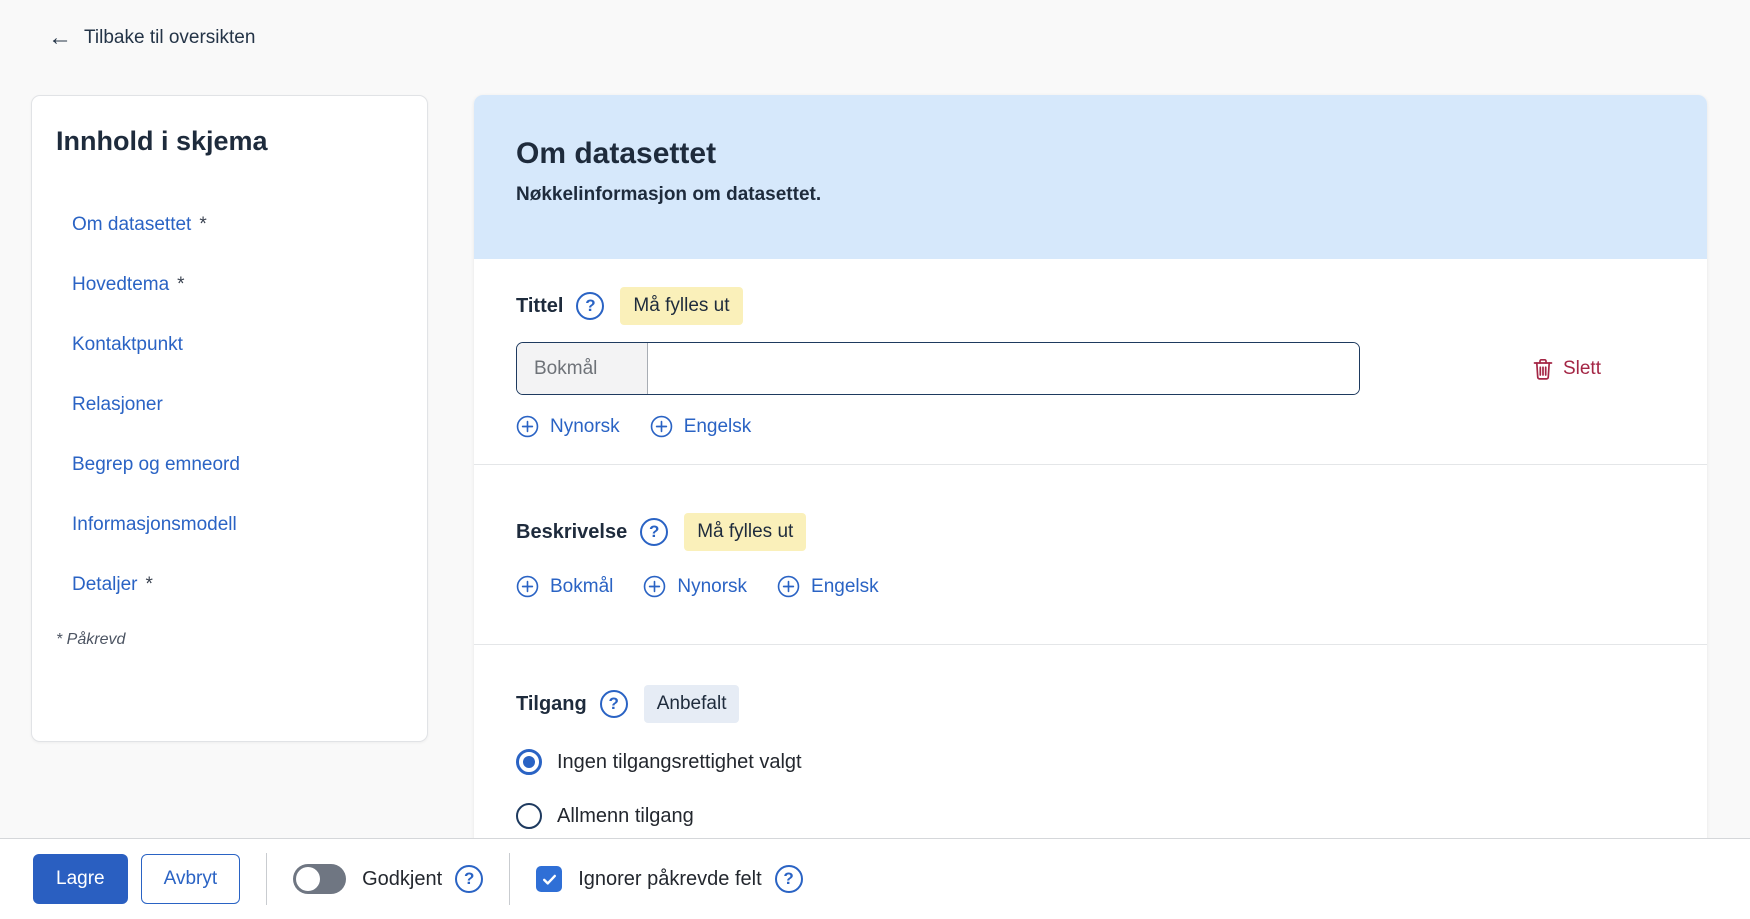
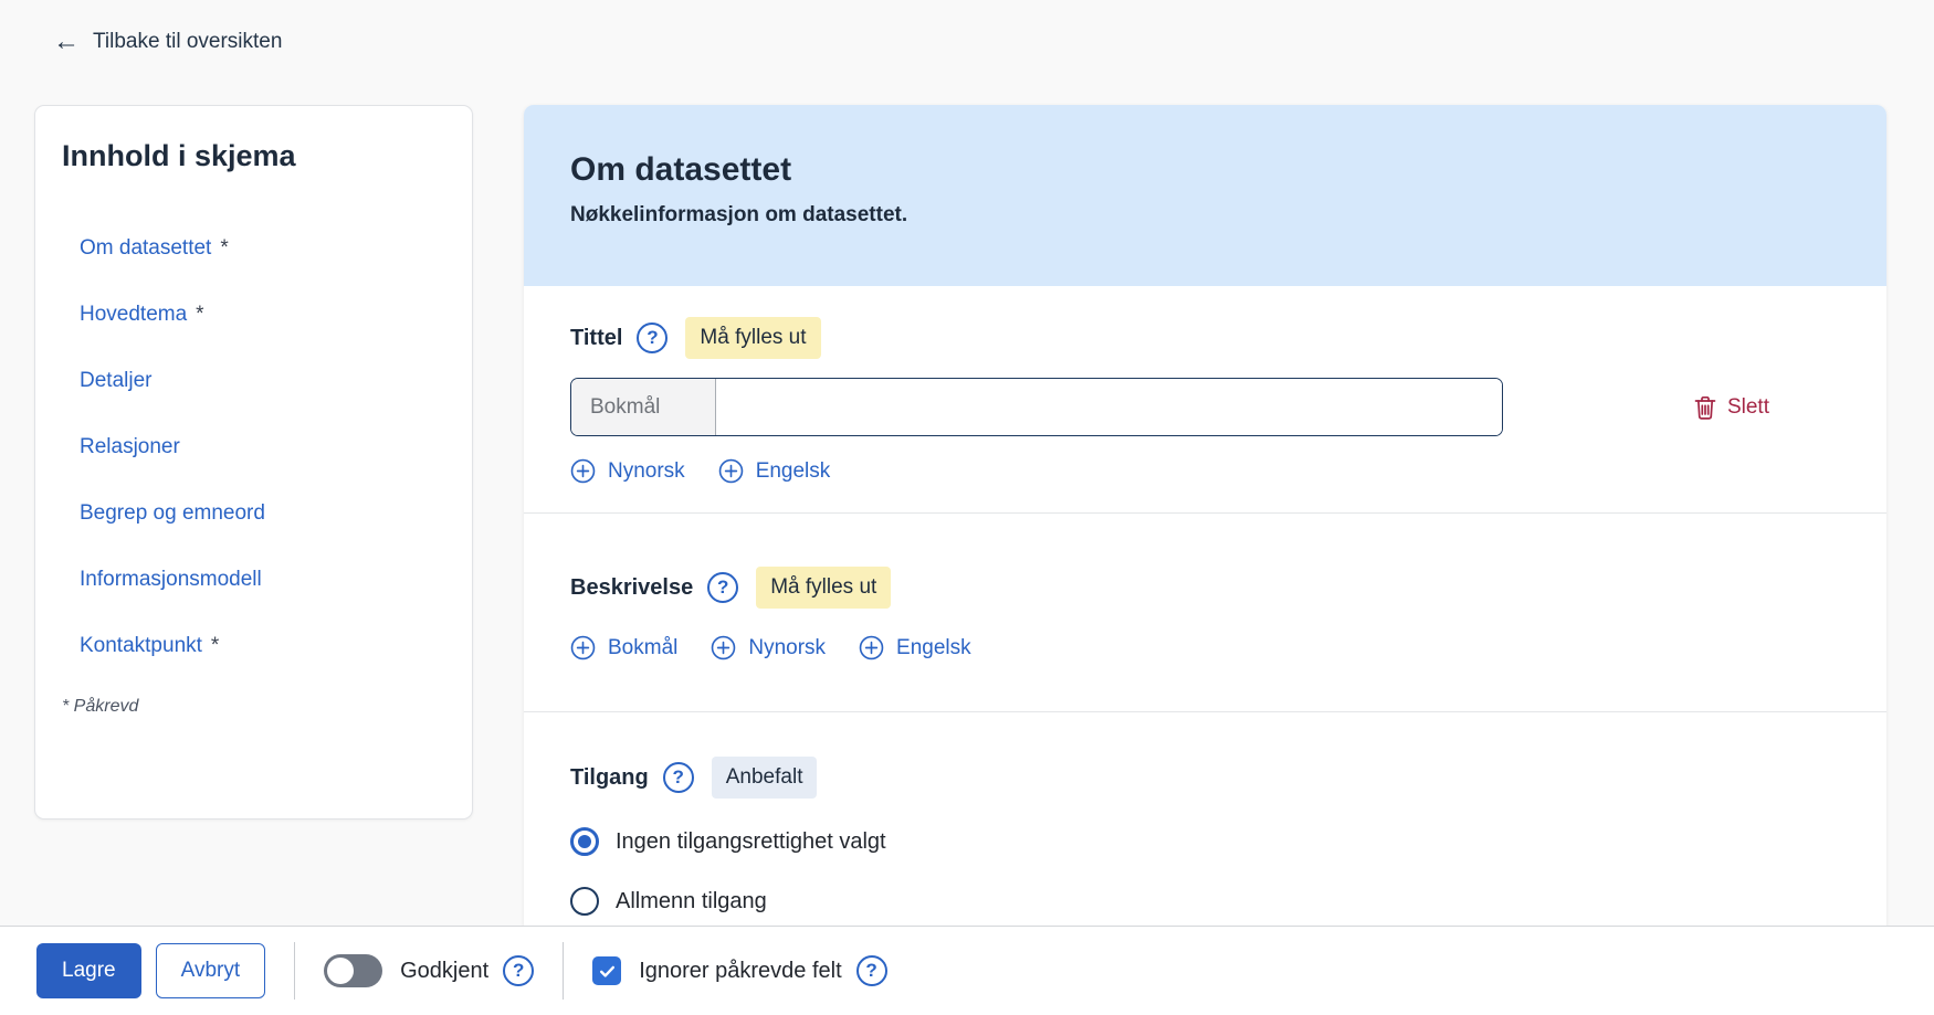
  ←
  Tilbake til oversikten
  Innhold i skjema
  Om datasettet
  *
  Hovedtema
  *
- Kontaktpunkt
+ Detaljer
  Relasjoner
  Begrep og emneord
  Informasjonsmodell
- Detaljer
+ Kontaktpunkt
  *
  * Påkrevd
  Om datasettet
  Nøkkelinformasjon om datasettet.
  Tittel
  ?
  Må fylles ut
  Bokmål
  Slett
  Nynorsk
  Engelsk
  Beskrivelse
  ?
  Må fylles ut
  Bokmål
  Nynorsk
  Engelsk
  Tilgang
  ?
  Anbefalt
  Ingen tilgangsrettighet valgt
  Allmenn tilgang
  Lagre
  Avbryt
  Godkjent
  ?
  Ignorer påkrevde felt
  ?
